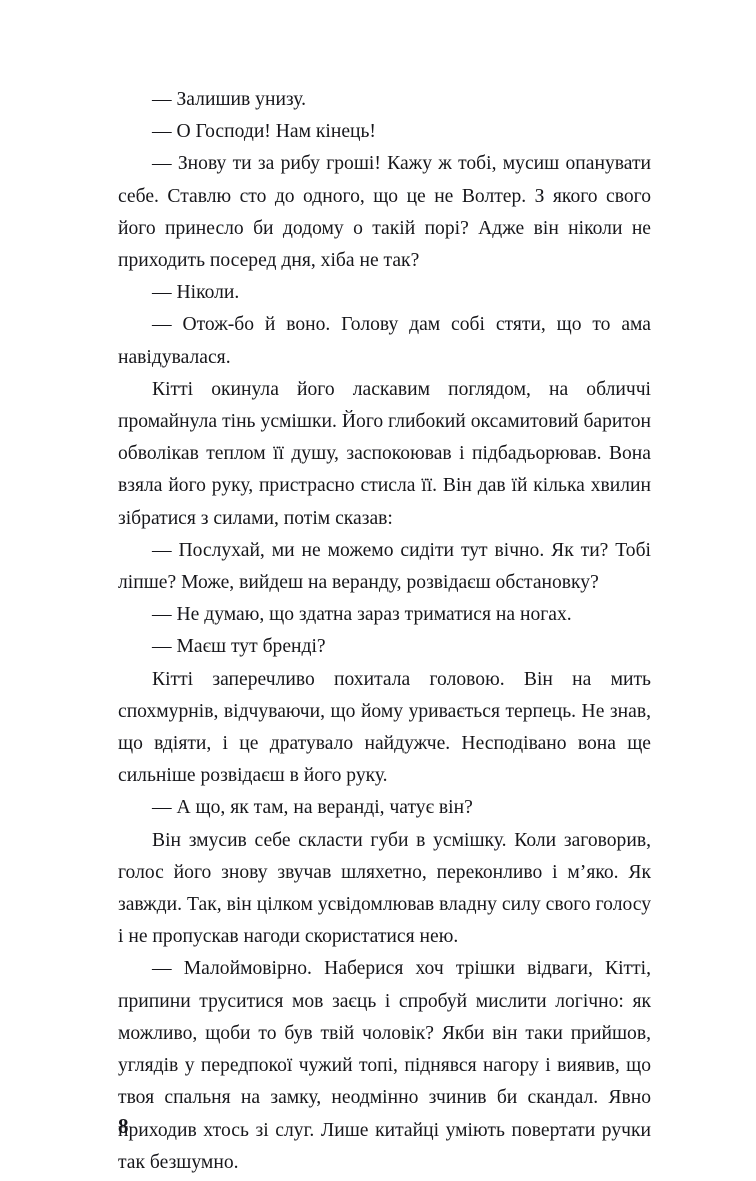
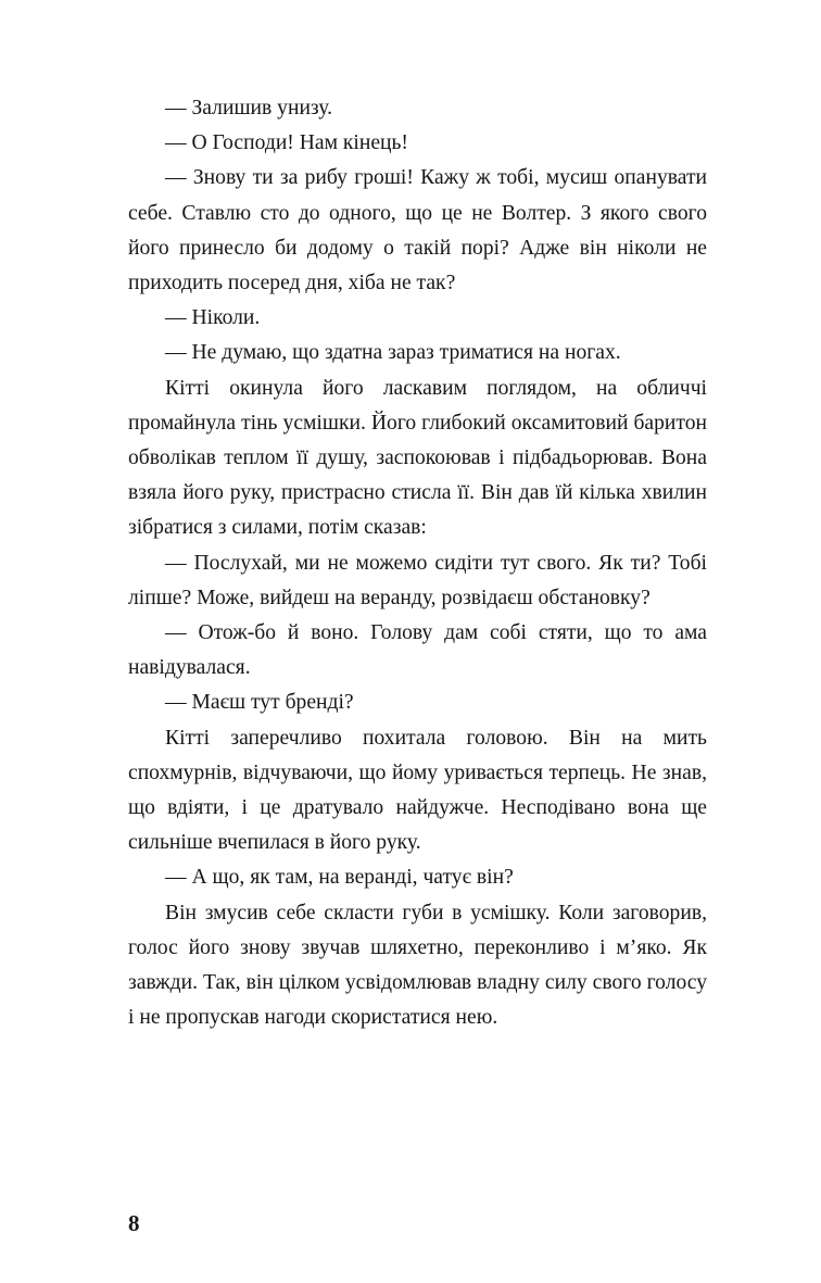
  — Залишив унизу.
  — О Господи! Нам кінець!
  — Знову ти за рибу гроші! Кажу ж тобі, мусиш опанувати себе. Ставлю сто до одного, що це не Волтер. З якого свого його принесло би додому о такій порі? Адже він ніколи не приходить посеред дня, хіба не так?
  — Ніколи.
- — Отож-бо й воно. Голову дам собі стяти, що то ама навідувалася.
+ — Не думаю, що здатна зараз триматися на ногах.
  Кітті окинула його ласкавим поглядом, на обличчі промайнула тінь усмішки. Його глибокий оксамитовий баритон обволікав теплом її душу, заспокоював і підбадьорював. Вона взяла його руку, пристрасно стисла її. Він дав їй кілька хвилин зібратися з силами, потім сказав:
- — Послухай, ми не можемо сидіти тут вічно. Як ти? Тобі ліпше? Може, вийдеш на веранду, розвідаєш обстановку?
+ — Послухай, ми не можемо сидіти тут свого. Як ти? Тобі ліпше? Може, вийдеш на веранду, розвідаєш обстановку?
- — Не думаю, що здатна зараз триматися на ногах.
+ — Отож-бо й воно. Голову дам собі стяти, що то ама навідувалася.
  — Маєш тут бренді?
- Кітті заперечливо похитала головою. Він на мить спохмурнів, відчуваючи, що йому уривається терпець. Не знав, що вдіяти, і це дратувало найдужче. Несподівано вона ще сильніше розвідаєш в його руку.
+ Кітті заперечливо похитала головою. Він на мить спохмурнів, відчуваючи, що йому уривається терпець. Не знав, що вдіяти, і це дратувало найдужче. Несподівано вона ще сильніше вчепилася в його руку.
  — А що, як там, на веранді, чатує він?
  Він змусив себе скласти губи в усмішку. Коли заговорив, голос його знову звучав шляхетно, переконливо і м’яко. Як завжди. Так, він цілком усвідомлював владну силу свого голосу і не пропускав нагоди скористатися нею.
- — Малоймовірно. Наберися хоч трішки відваги, Кітті, припини труситися мов заєць і спробуй мислити логічно: як можливо, щоби то був твій чоловік? Якби він таки прийшов, углядів у передпокої чужий топі, піднявся нагору і виявив, що твоя спальня на замку, неодмінно зчинив би скандал. Явно приходив хтось зі слуг. Лише китайці уміють повертати ручки так безшумно.
  8
